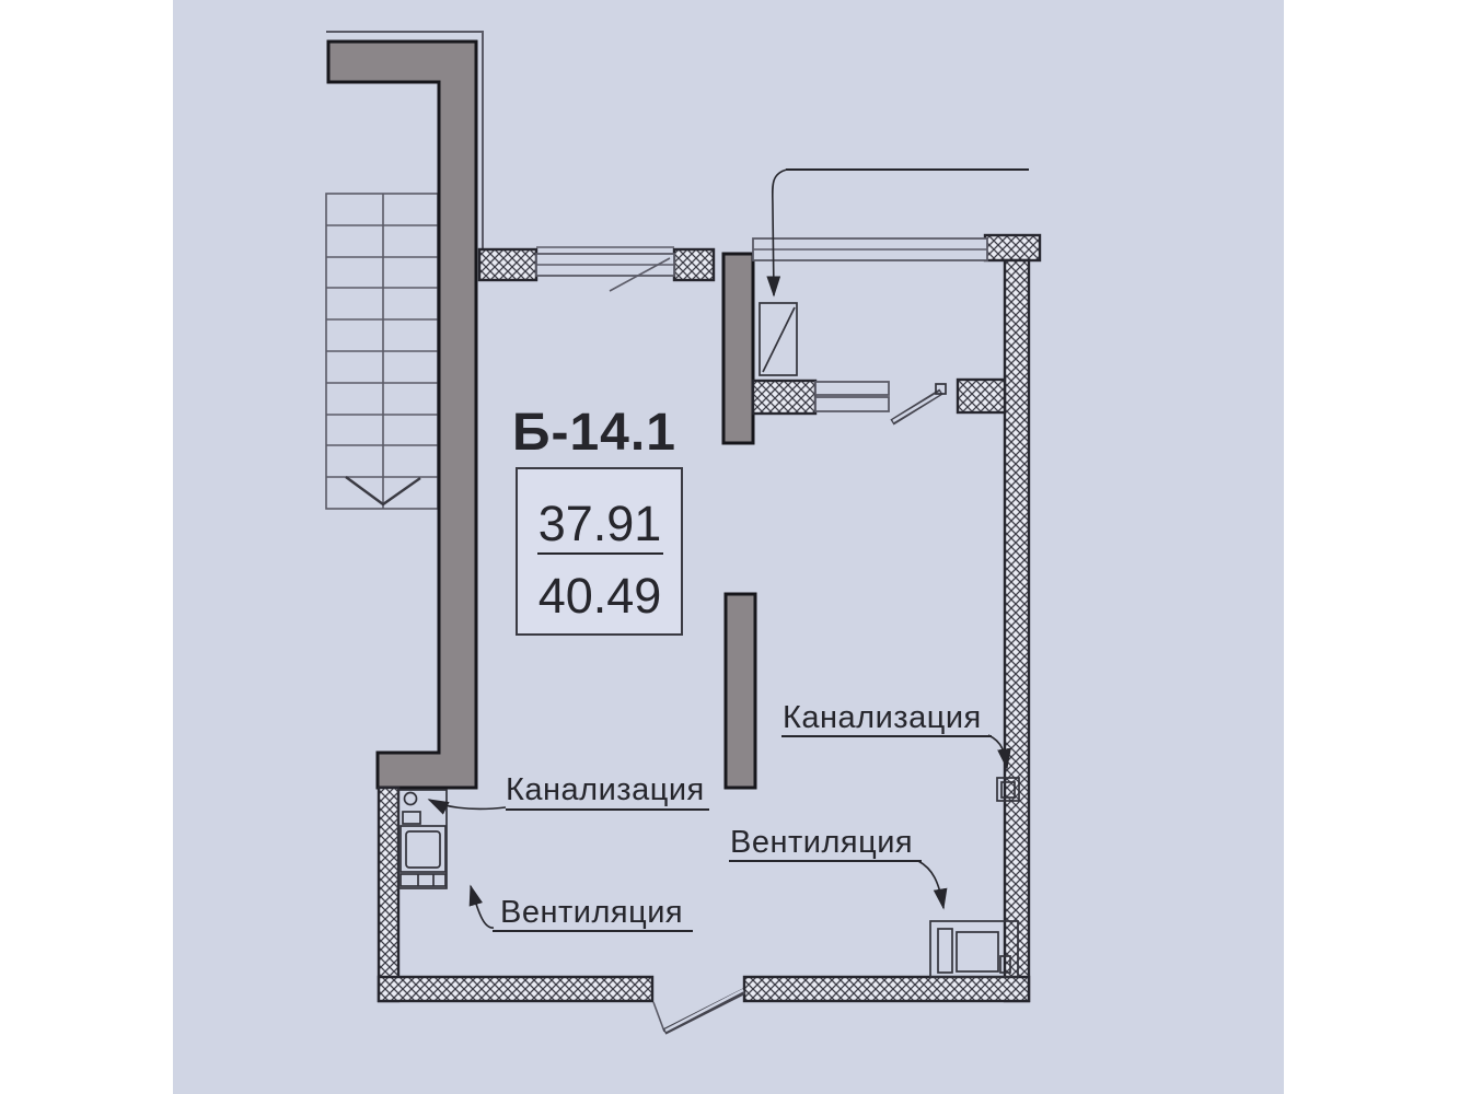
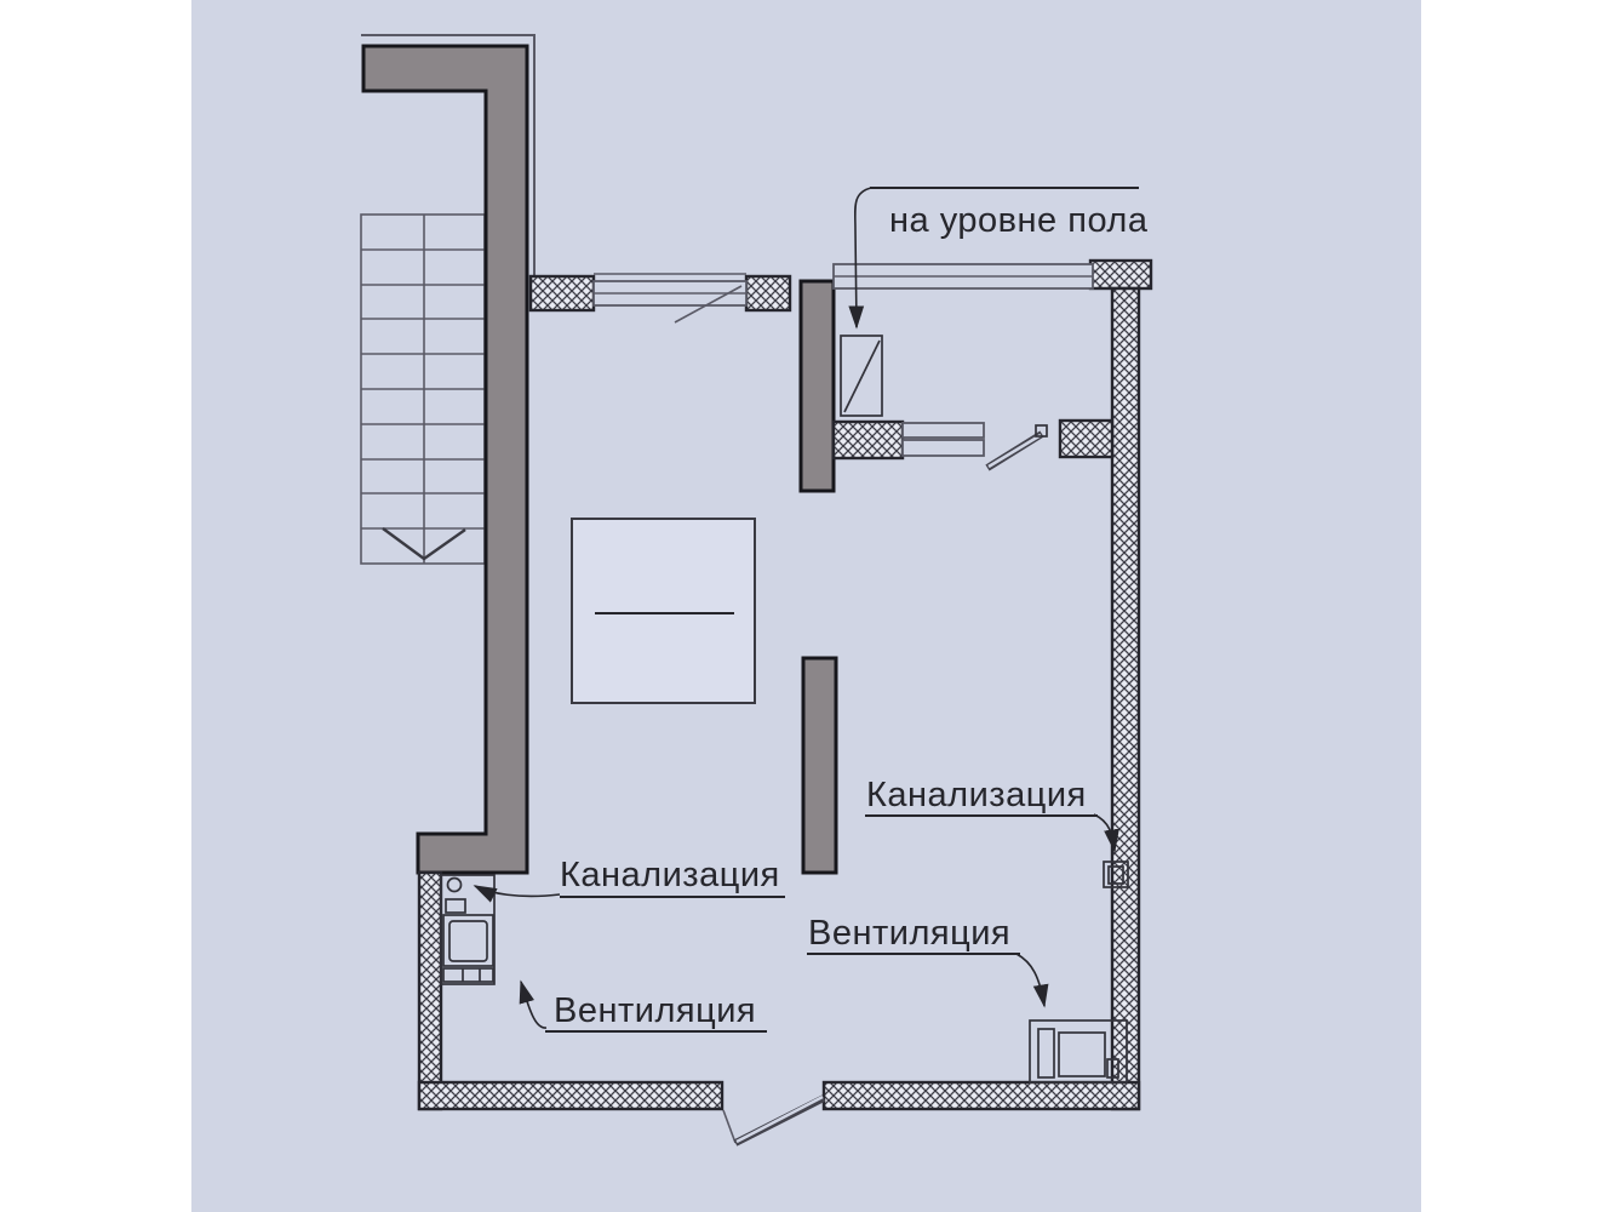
+ на уровне пола
  Канализация
  Вентиляция
  Канализация
  Вентиляция
- Б-14.1
- 37.91
- 40.49
